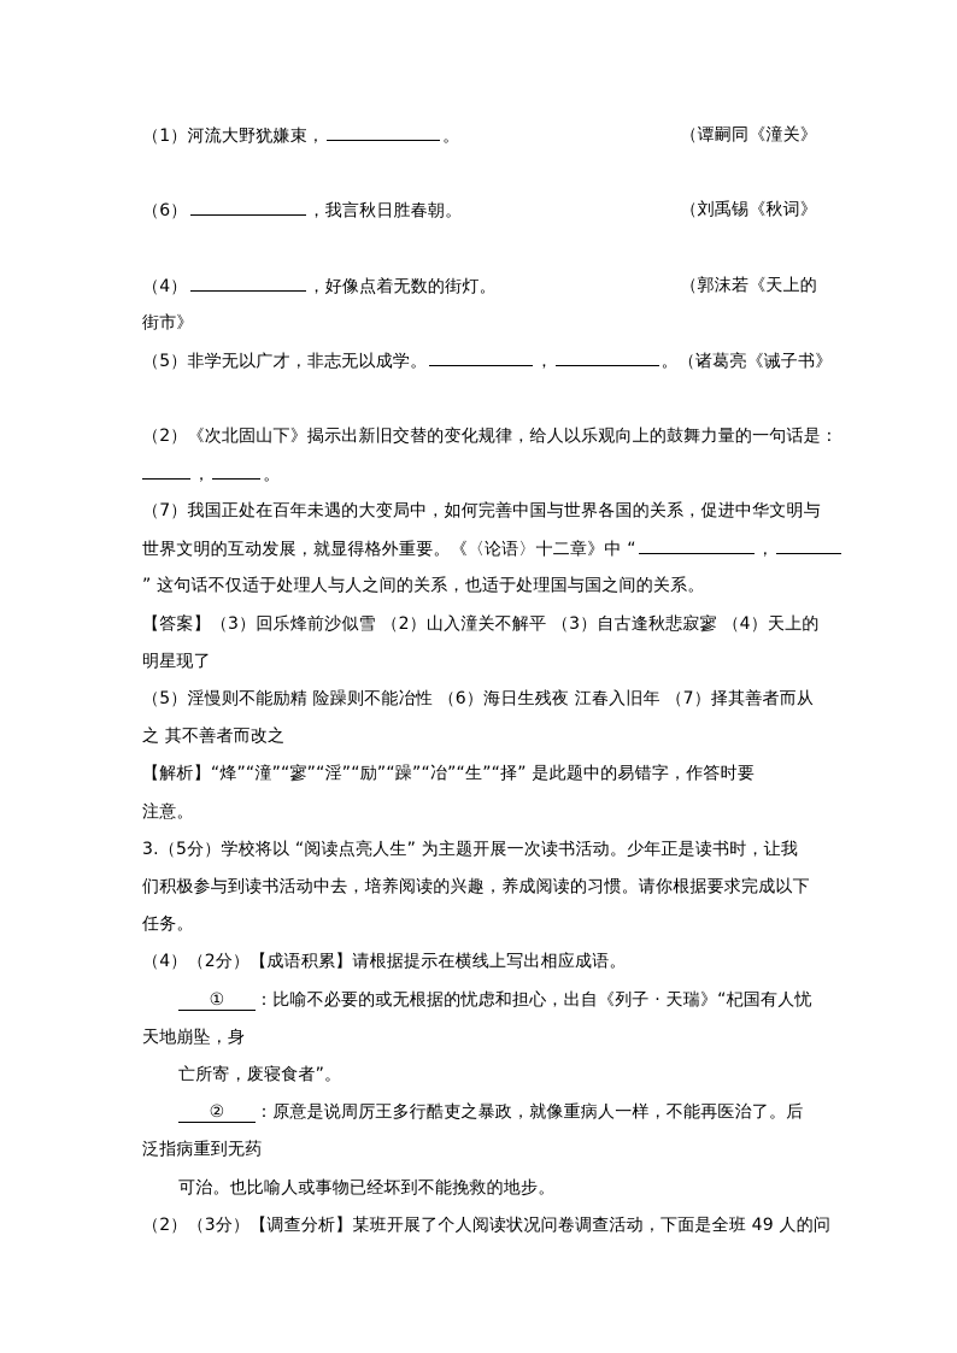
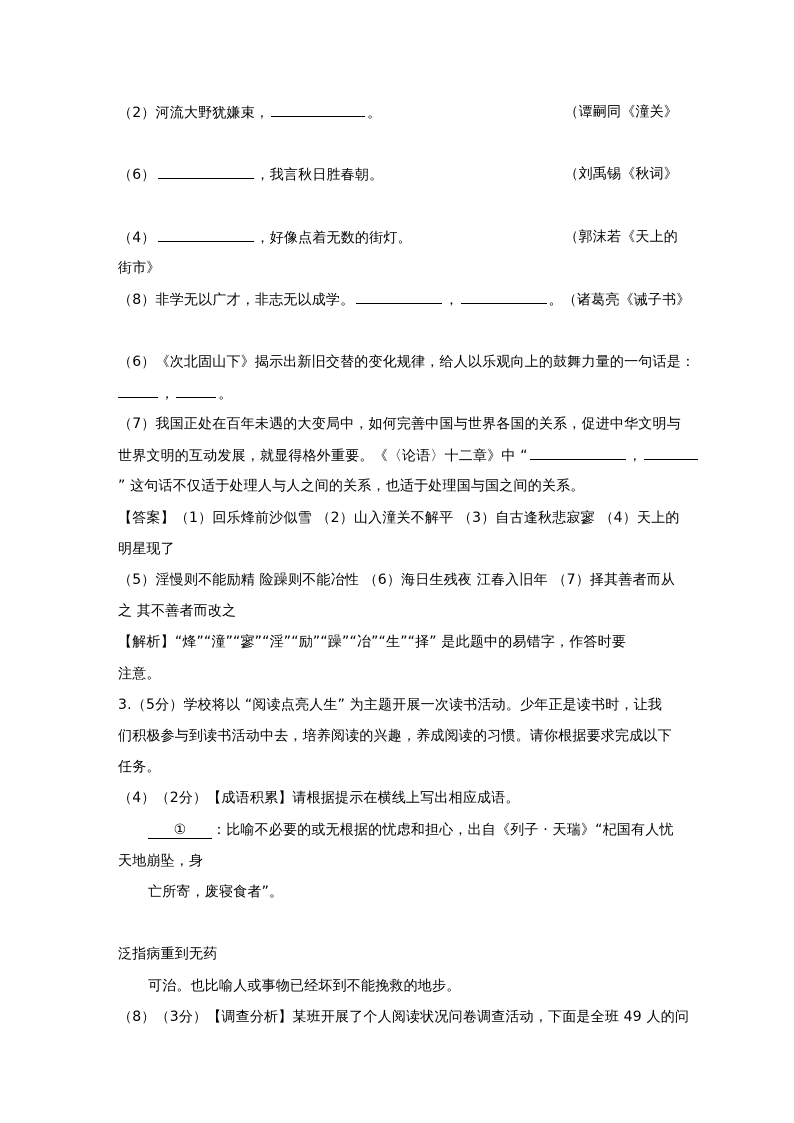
- （1）河流大野犹嫌束， 。
+ （2）河流大野犹嫌束， 。
  （谭嗣同《潼关》
  （6） ，我言秋日胜春朝。
  （刘禹锡《秋词》
  （4） ，好像点着无数的街灯。
  （郭沫若《天上的
  街市》
- （5）非学无以广才，非志无以成学。 ， 。（诸葛亮《诫子书》
+ （8）非学无以广才，非志无以成学。 ， 。（诸葛亮《诫子书》
- （2）《次北固山下》揭示出新旧交替的变化规律，给人以乐观向上的鼓舞力量的一句话是：
+ （6）《次北固山下》揭示出新旧交替的变化规律，给人以乐观向上的鼓舞力量的一句话是：
  ， 。
  （7）我国正处在百年未遇的大变局中，如何完善中国与世界各国的关系，促进中华文明与
  世界文明的互动发展，就显得格外重要。《〈论语〉十二章》中 “ ，
  ” 这句话不仅适于处理人与人之间的关系，也适于处理国与国之间的关系。
- 【答案】（3）回乐烽前沙似雪 （2）山入潼关不解平 （3）自古逢秋悲寂寥 （4）天上的
+ 【答案】（1）回乐烽前沙似雪 （2）山入潼关不解平 （3）自古逢秋悲寂寥 （4）天上的
  明星现了
  （5）淫慢则不能励精 险躁则不能冶性 （6）海日生残夜 江春入旧年 （7）择其善者而从
  之 其不善者而改之
  【解析】“烽”“潼”“寥”“淫”“励”“躁”“冶”“生”“择” 是此题中的易错字，作答时要
  注意。
  3.（5分）学校将以 “阅读点亮人生” 为主题开展一次读书活动。少年正是读书时，让我
  们积极参与到读书活动中去，培养阅读的兴趣，养成阅读的习惯。请你根据要求完成以下
  任务。
  （4）（2分）【成语积累】请根据提示在横线上写出相应成语。
  ① ：比喻不必要的或无根据的忧虑和担心，出自《列子 · 天瑞》“杞国有人忧
  天地崩坠，身
  亡所寄，废寝食者”。
- ② ：原意是说周厉王多行酷吏之暴政，就像重病人一样，不能再医治了。后
  泛指病重到无药
  可治。也比喻人或事物已经坏到不能挽救的地步。
- （2）（3分）【调查分析】某班开展了个人阅读状况问卷调查活动，下面是全班 49 人的问
+ （8）（3分）【调查分析】某班开展了个人阅读状况问卷调查活动，下面是全班 49 人的问
